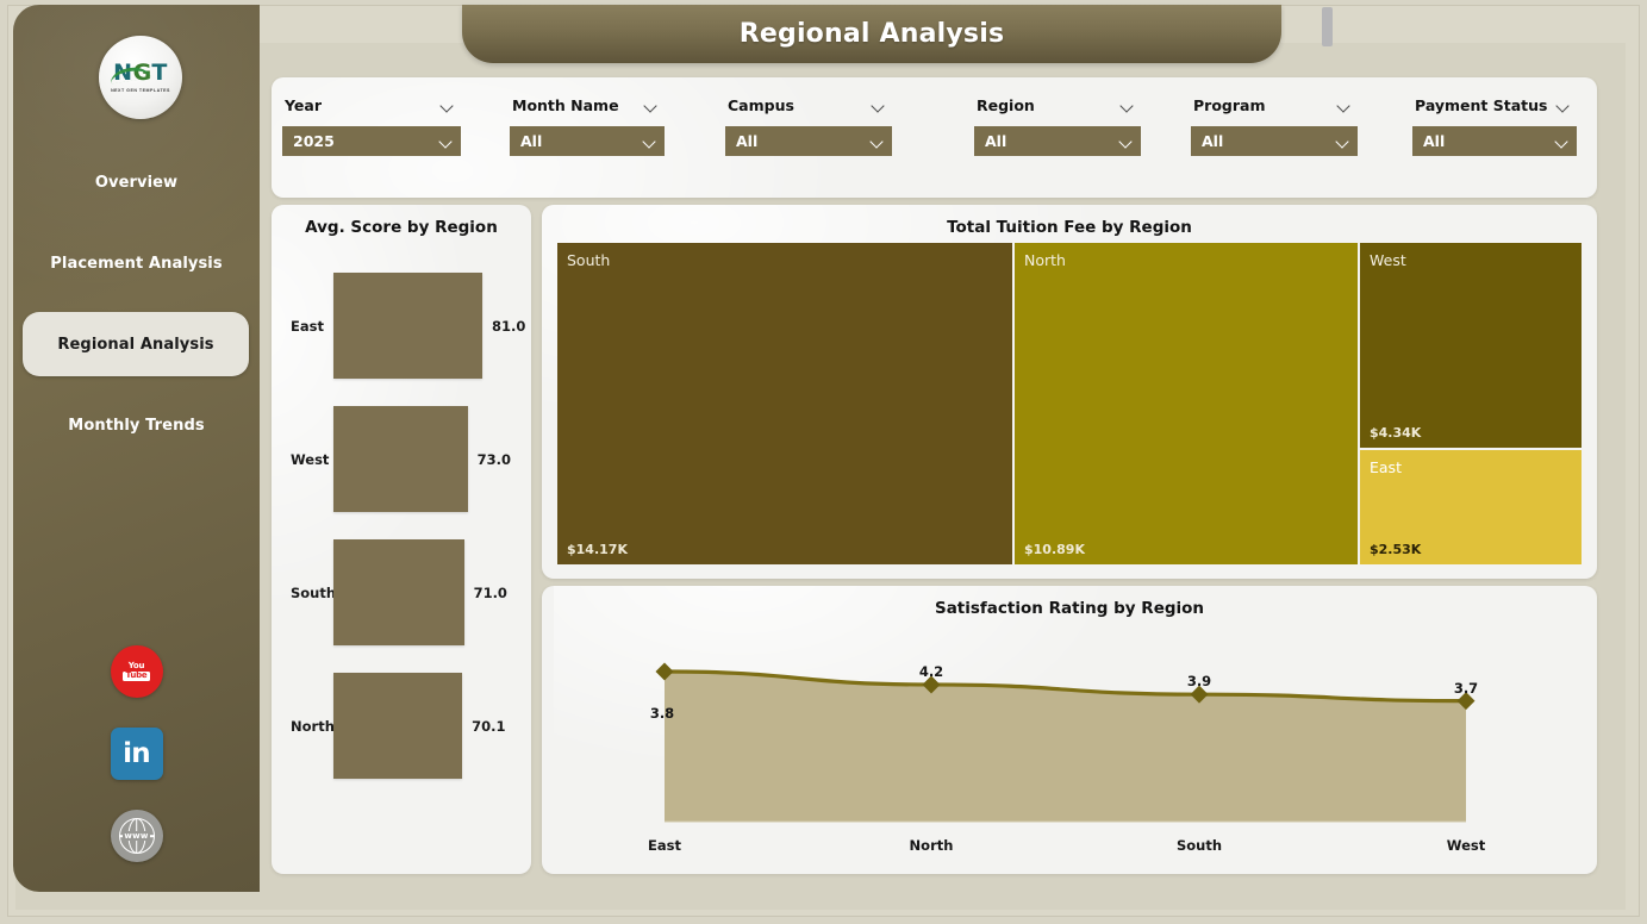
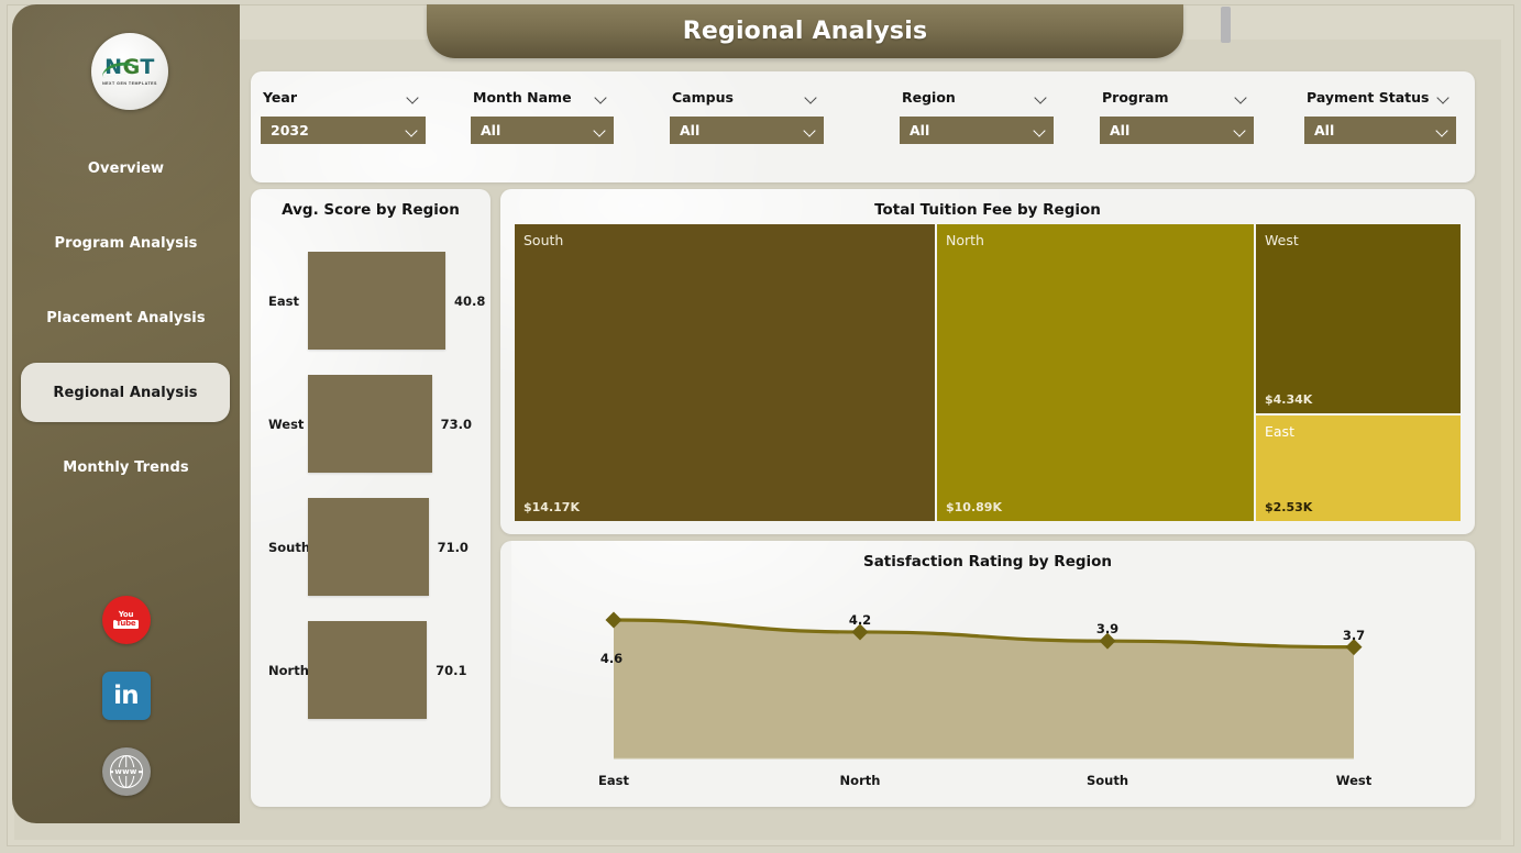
  NGT
  Overview
+ Program Analysis
  Placement Analysis
  Regional Analysis
  Monthly Trends
  You
  Tube
  in
  www
  Regional Analysis
  Year
- 2025
+ 2032
  Month Name
  All
  Campus
  All
  Region
  All
  Program
  All
  Payment Status
  All
  Avg. Score by Region
  East
- 81.0
+ 40.8
  West
  73.0
  South
  71.0
  North
  70.1
  Total Tuition Fee by Region
  South
  $14.17K
  North
  $10.89K
  West
  $4.34K
  East
  $2.53K
  Satisfaction Rating by Region
- 3.8
+ 4.6
  4.2
  3.9
  3.7
  East
  North
  South
  West
